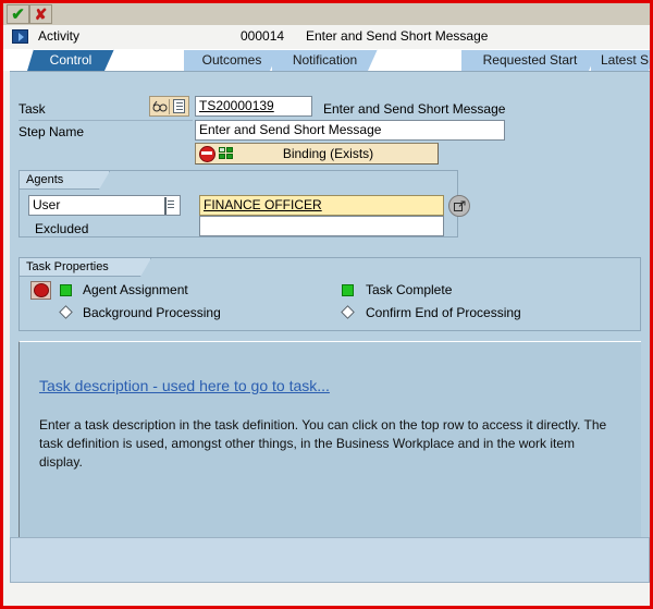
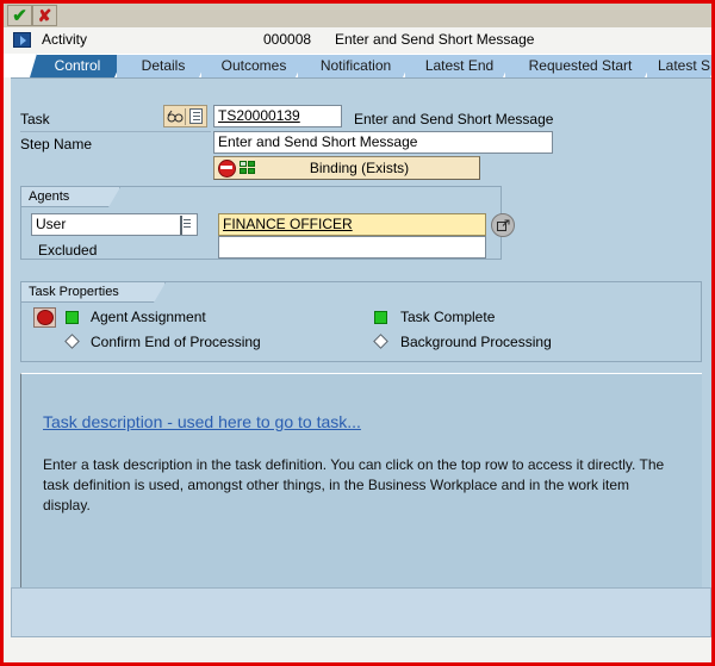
  ✔
  ✘
  Activity
- 000014
+ 000008
  Enter and Send Short Message
  Control
+ Details
  Outcomes
  Notification
+ Latest End
  Requested Start
  Latest S
  Task
  TS20000139
  Enter and Send Short Message
  Step Name
  Enter and Send Short Message
  Binding (Exists)
  Agents
  User
  FINANCE OFFICER
  Excluded
  Task Properties
  Agent Assignment
- Background Processing
+ Confirm End of Processing
  Task Complete
- Confirm End of Processing
+ Background Processing
  Task description - used here to go to task...
  Enter a task description in the task definition. You can click on the top row to access it directly. The task definition is used, amongst other things, in the Business Workplace and in the work item display.
